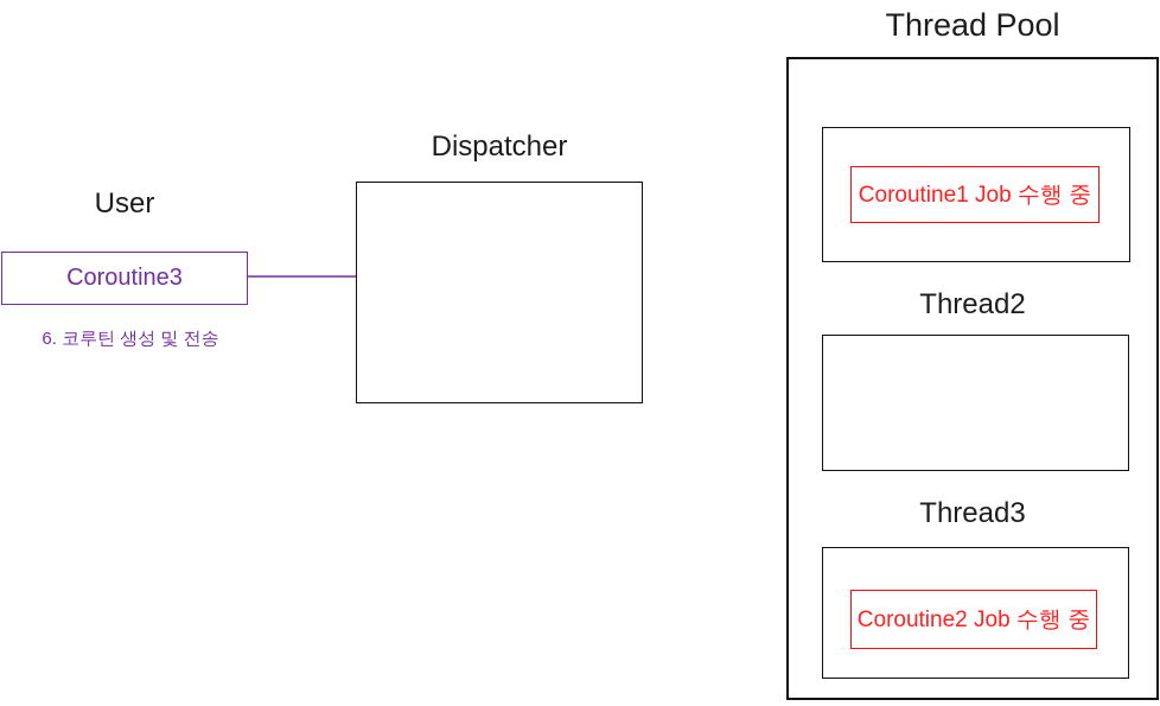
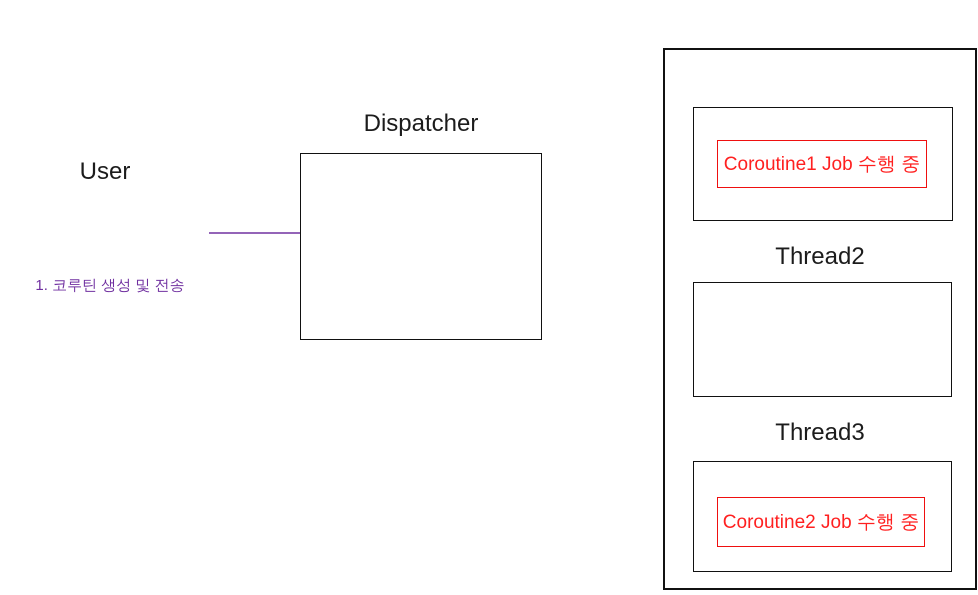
  User
- Coroutine3
- 6. 코루틴 생성 및 전송
+ 1. 코루틴 생성 및 전송
  Dispatcher
- Thread Pool
  Coroutine1 Job 수행 중
  Thread2
  Thread3
  Coroutine2 Job 수행 중
